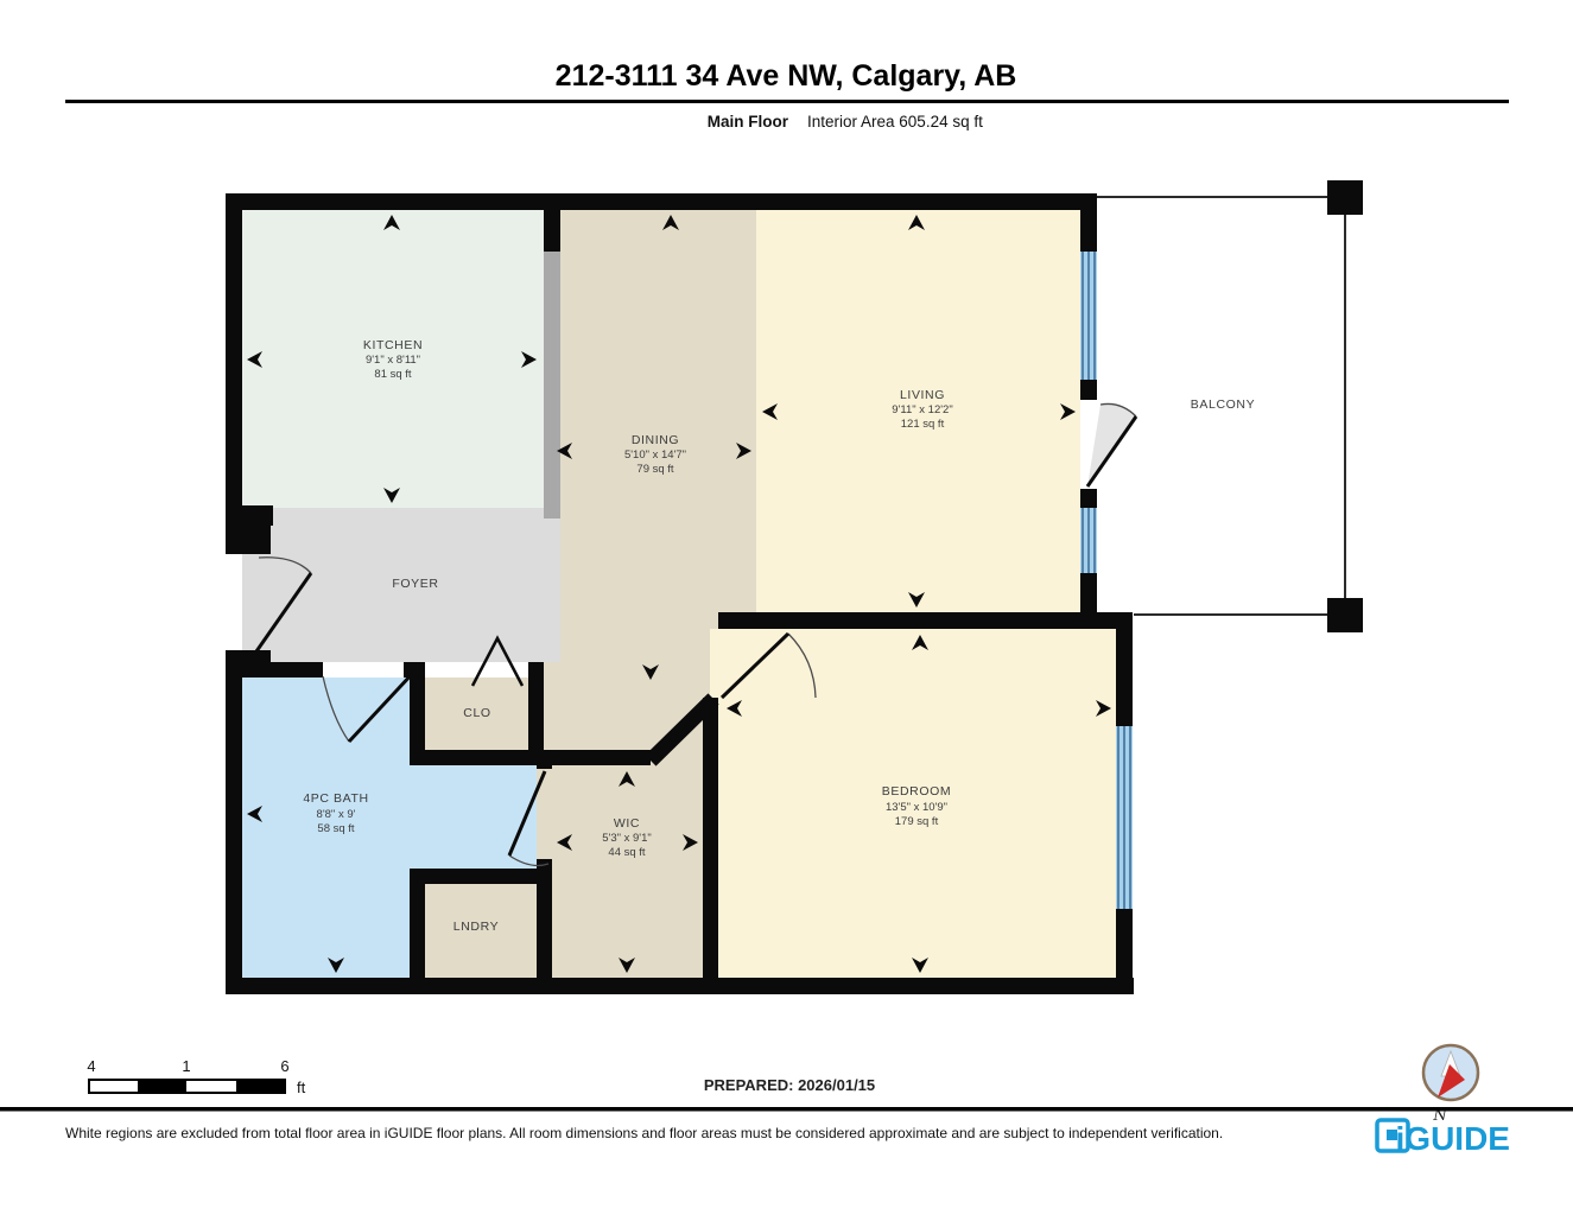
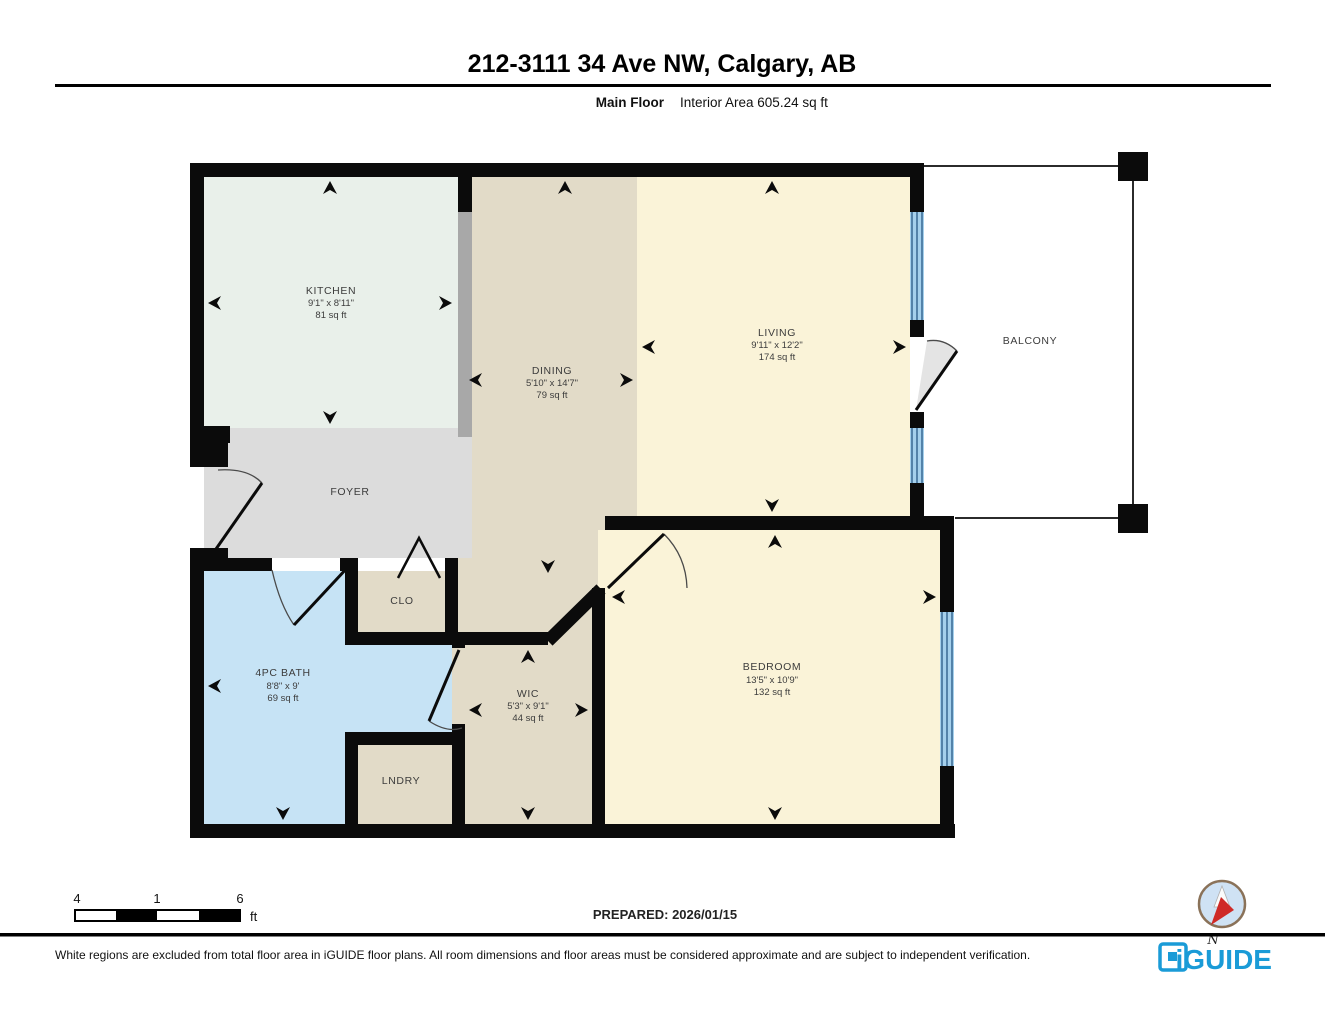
  212-3111 34 Ave NW, Calgary, AB
  Main Floor
  Interior Area 605.24 sq ft
  KITCHEN
  9'1" x 8'11"
  81 sq ft
  DINING
  5'10" x 14'7"
  79 sq ft
  LIVING
  9'11" x 12'2"
- 121 sq ft
+ 174 sq ft
  BALCONY
  FOYER
  CLO
  LNDRY
  4PC BATH
  8'8" x 9'
- 58 sq ft
+ 69 sq ft
  WIC
  5'3" x 9'1"
  44 sq ft
  BEDROOM
  13'5" x 10'9"
- 179 sq ft
+ 132 sq ft
  4
  1
  6
  ft
  PREPARED: 2026/01/15
  N
  White regions are excluded from total floor area in iGUIDE floor plans. All room dimensions and floor areas must be considered approximate and are subject to independent verification.
  iGUIDE
